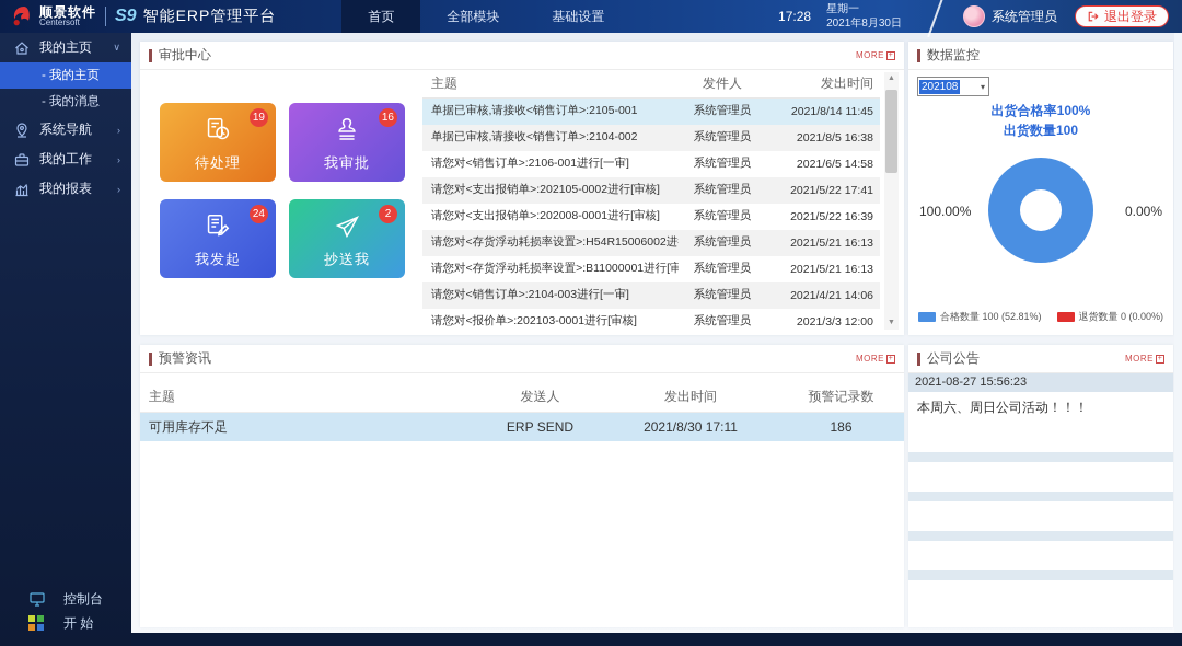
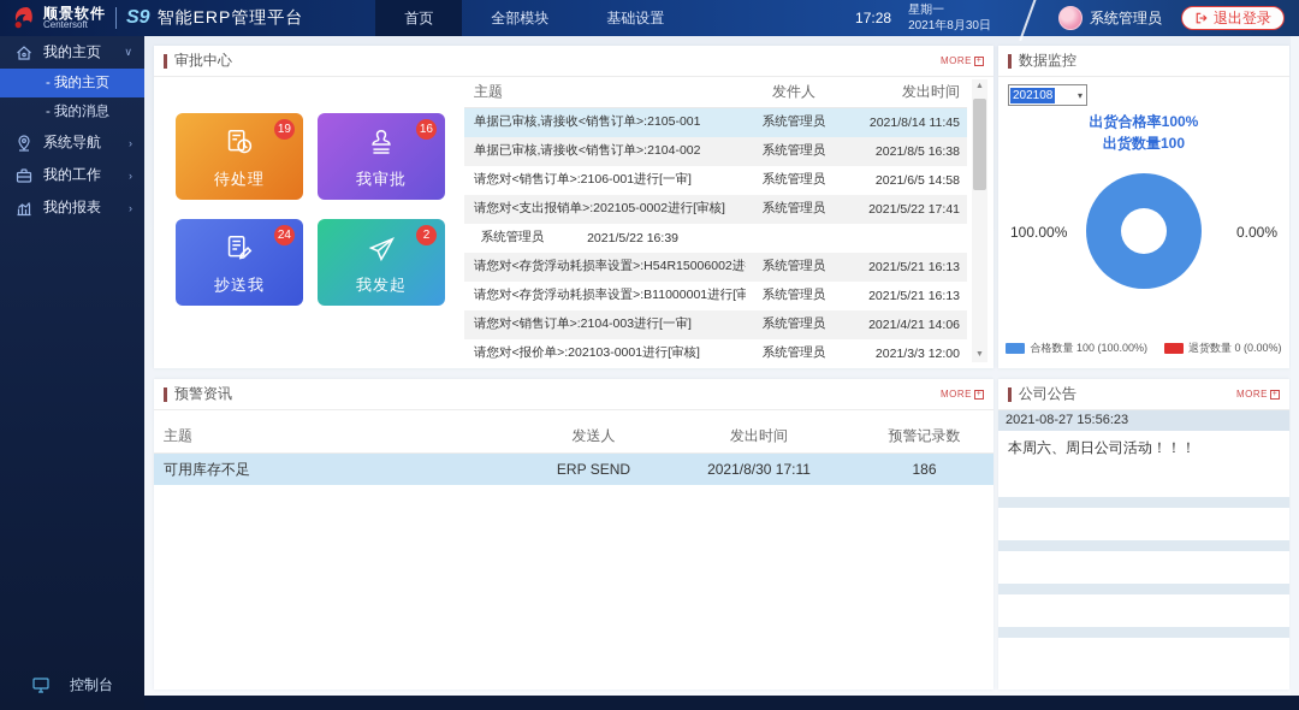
  顺景软件
  Centersoft
  S9
  智能ERP管理平台
  首页
  全部模块
  基础设置
  17:28
  星期一
  2021年8月30日
  系统管理员
  退出登录
  我的主页
  ∨
  - 我的主页
  - 我的消息
  系统导航
  ›
  我的工作
  ›
  我的报表
  ›
  控制台
- 开 始
  审批中心
  MORE
  19
  待处理
  16
  我审批
  24
- 我发起
+ 抄送我
  2
- 抄送我
+ 我发起
  主题
  发件人
  发出时间
  单据已审核,请接收<销售订单>:2105-001
  系统管理员
  2021/8/14 11:45
  单据已审核,请接收<销售订单>:2104-002
  系统管理员
  2021/8/5 16:38
  请您对<销售订单>:2106-001进行[一审]
  系统管理员
  2021/6/5 14:58
  请您对<支出报销单>:202105-0002进行[审核]
  系统管理员
  2021/5/22 17:41
- 请您对<支出报销单>:202008-0001进行[审核]
  系统管理员
  2021/5/22 16:39
  请您对<存货浮动耗损率设置>:H54R15006002进
  系统管理员
  2021/5/21 16:13
  请您对<存货浮动耗损率设置>:B11000001进行[审
  系统管理员
  2021/5/21 16:13
  请您对<销售订单>:2104-003进行[一审]
  系统管理员
  2021/4/21 14:06
  请您对<报价单>:202103-0001进行[审核]
  系统管理员
  2021/3/3 12:00
  数据监控
  202108
  ▾
  出货合格率100%
  出货数量100
  100.00%
  0.00%
- 合格数量 100 (52.81%)
+ 合格数量 100 (100.00%)
  退货数量 0 (0.00%)
  预警资讯
  MORE
  主题
  发送人
  发出时间
  预警记录数
  可用库存不足
  ERP SEND
  2021/8/30 17:11
  186
  公司公告
  MORE
  2021-08-27 15:56:23
  本周六、周日公司活动！！！
